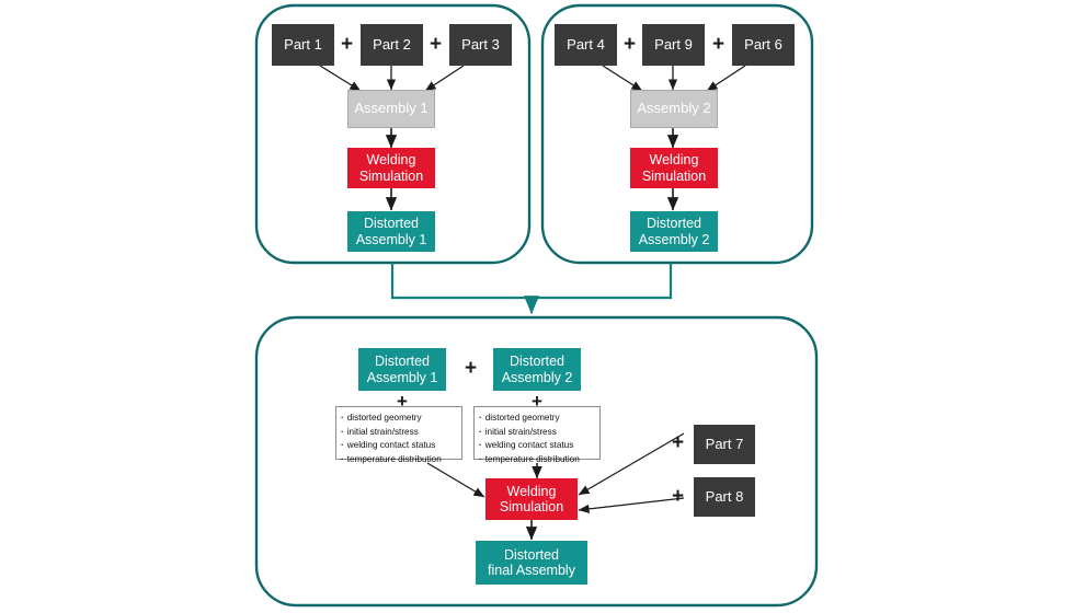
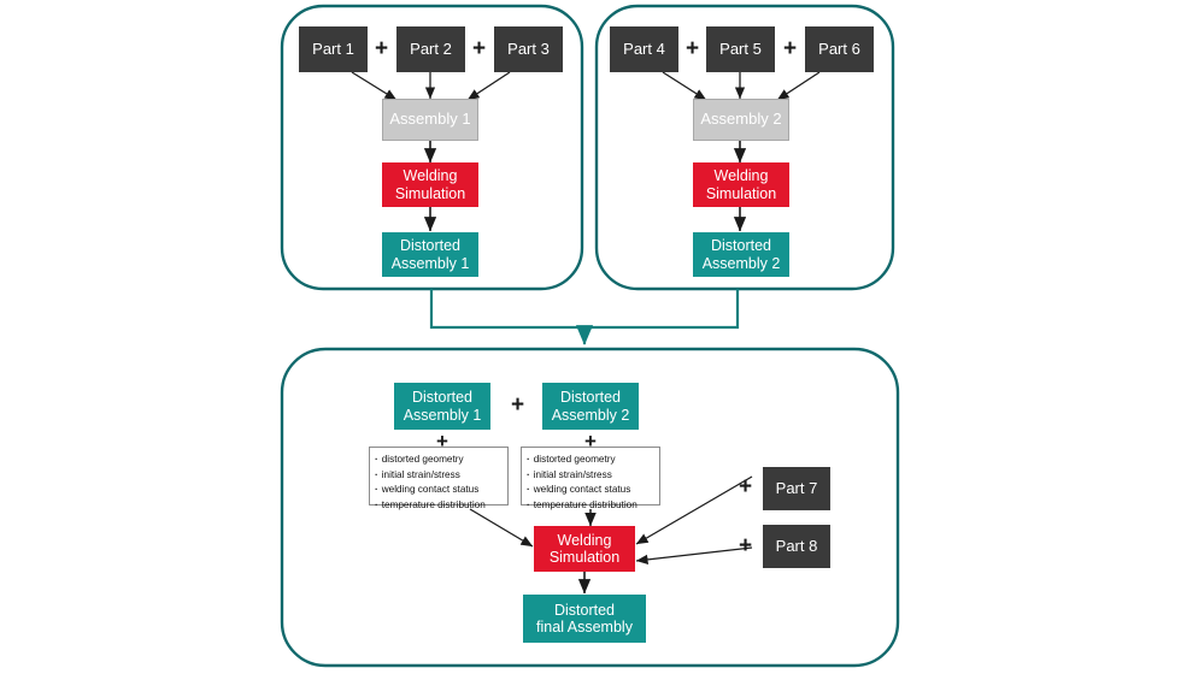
  Part 1
  +
  Part 2
  +
  Part 3
  Assembly 1
  Welding
  Simulation
  Distorted
  Assembly 1
  Part 4
  +
- Part 9
+ Part 5
  +
  Part 6
  Assembly 2
  Welding
  Simulation
  Distorted
  Assembly 2
  Distorted
  Assembly 1
  +
  Distorted
  Assembly 2
  +
  +
  distorted geometry
  initial strain/stress
  welding contact status
  temperature distribution
  distorted geometry
  initial strain/stress
  welding contact status
  temperature distribution
  +
  Part 7
  +
  Part 8
  Welding
  Simulation
  Distorted
  final Assembly
